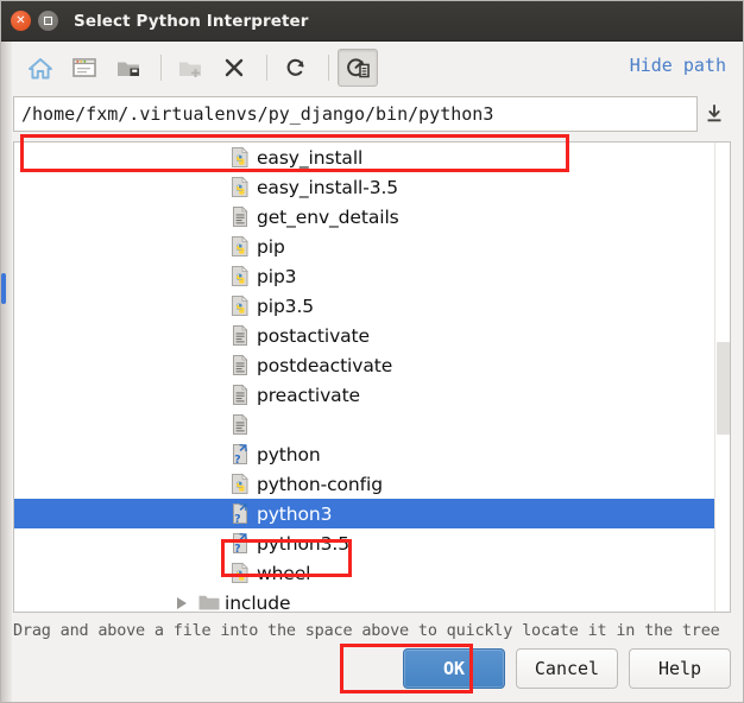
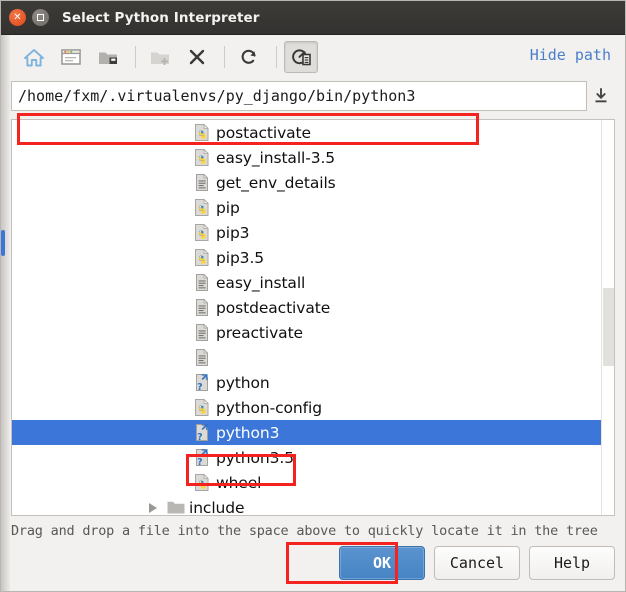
  ✕
  Select Python Interpreter
  Hide path
  /home/fxm/.virtualenvs/py_django/bin/python3
- easy_install
+ postactivate
  easy_install-3.5
  get_env_details
  pip
  pip3
  pip3.5
- postactivate
+ easy_install
  postdeactivate
  preactivate
  ?
  python
  python-config
  ?
  python3
  ?
  python3.5
  wheel
  include
- Drag and above a file into the space above to quickly locate it in the tree
+ Drag and drop a file into the space above to quickly locate it in the tree
  OK
  Cancel
  Help
